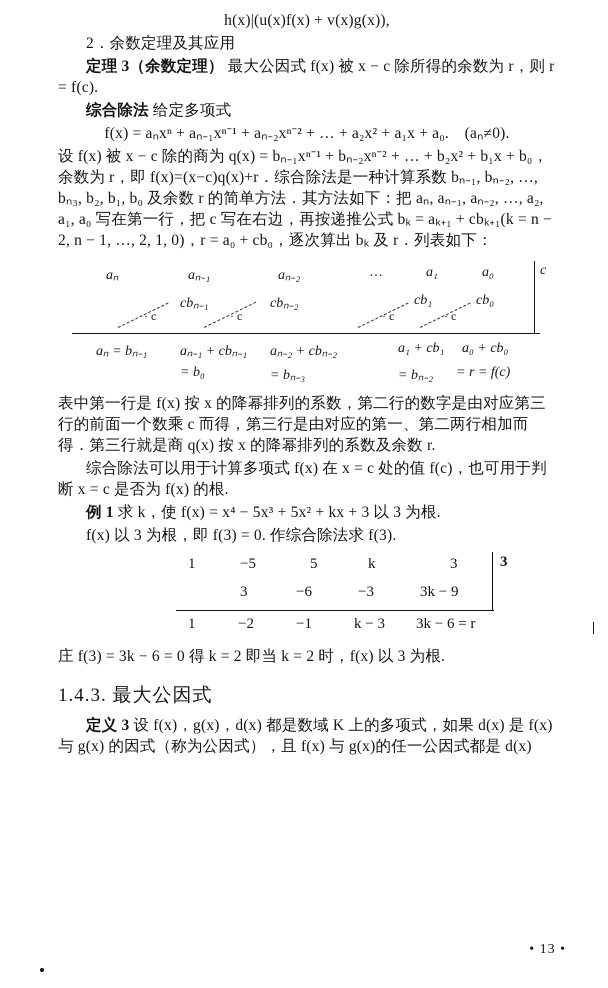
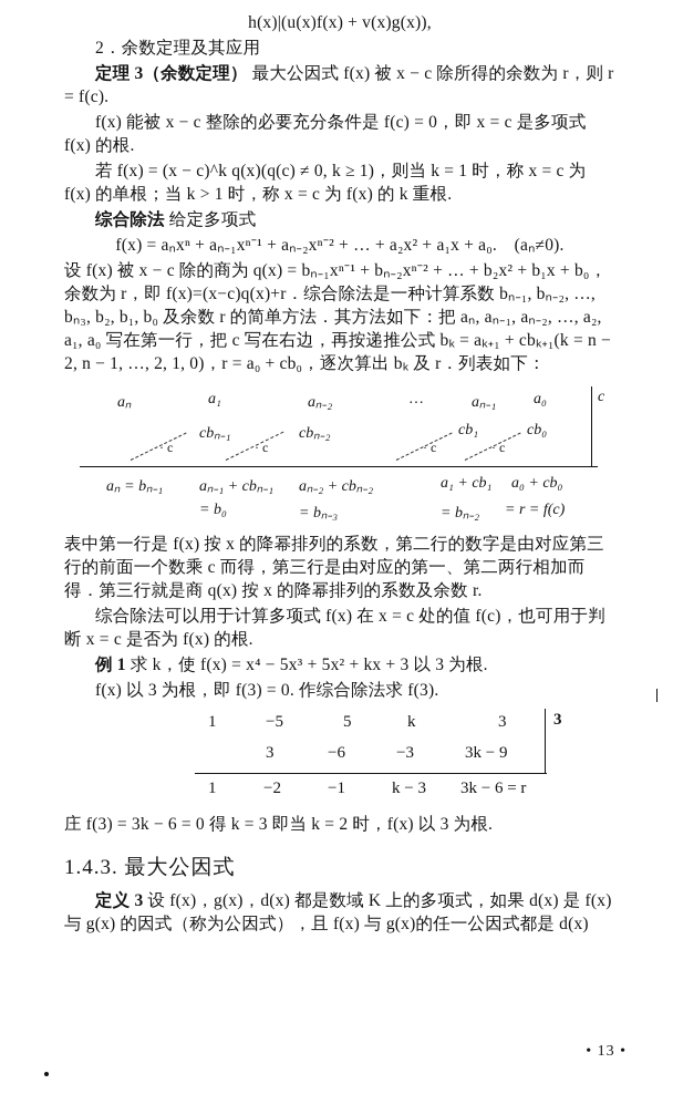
  h(x)|(u(x)f(x) + v(x)g(x)),
  2．余数定理及其应用
  定理 3（余数定理） 最大公因式 f(x) 被 x − c 除所得的余数为 r，则 r = f(c).
+ f(x) 能被 x − c 整除的必要充分条件是 f(c) = 0，即 x = c 是多项式 f(x) 的根.
+ 若 f(x) = (x − c)^k q(x)(q(c) ≠ 0, k ≥ 1)，则当 k = 1 时，称 x = c 为 f(x) 的单根；当 k > 1 时，称 x = c 为 f(x) 的 k 重根.
  综合除法 给定多项式
  f(x) = aₙxⁿ + aₙ₋₁xⁿ⁻¹ + aₙ₋₂xⁿ⁻² + … + a₂x² + a₁x + a₀. (aₙ≠0).
  设 f(x) 被 x − c 除的商为 q(x) = bₙ₋₁xⁿ⁻¹ + bₙ₋₂xⁿ⁻² + … + b₂x² + b₁x + b₀，余数为 r，即 f(x)=(x−c)q(x)+r．综合除法是一种计算系数 bₙ₋₁, bₙ₋₂, …, bₙ₃, b₂, b₁, b₀ 及余数 r 的简单方法．其方法如下：把 aₙ, aₙ₋₁, aₙ₋₂, …, a₂, a₁, a₀ 写在第一行，把 c 写在右边，再按递推公式 bₖ = aₖ₊₁ + cbₖ₊₁(k = n − 2, n − 1, …, 2, 1, 0)，r = a₀ + cb₀，逐次算出 bₖ 及 r．列表如下：
  aₙ
- aₙ₋₁
+ a₁
  aₙ₋₂
  …
- a₁
+ aₙ₋₁
  a₀
  c
  cbₙ₋₁
  cbₙ₋₂
  cb₁
  cb₀
  · c
  · c
  · c
  · c
  aₙ = bₙ₋₁
  aₙ₋₁ + cbₙ₋₁
  aₙ₋₂ + cbₙ₋₂
  a₁ + cb₁
  a₀ + cb₀
  = b₀
  = bₙ₋₃
  = bₙ₋₂
  = r = f(c)
  表中第一行是 f(x) 按 x 的降幂排列的系数，第二行的数字是由对应第三行的前面一个数乘 c 而得，第三行是由对应的第一、第二两行相加而得．第三行就是商 q(x) 按 x 的降幂排列的系数及余数 r.
  综合除法可以用于计算多项式 f(x) 在 x = c 处的值 f(c)，也可用于判断 x = c 是否为 f(x) 的根.
  例 1 求 k，使 f(x) = x⁴ − 5x³ + 5x² + kx + 3 以 3 为根.
  f(x) 以 3 为根，即 f(3) = 0. 作综合除法求 f(3).
  1
  −5
  5
  k
  3
  3
  3
  −6
  −3
  3k − 9
  1
  −2
  −1
  k − 3
  3k − 6 = r
- 庄 f(3) = 3k − 6 = 0 得 k = 2 即当 k = 2 时，f(x) 以 3 为根.
+ 庄 f(3) = 3k − 6 = 0 得 k = 3 即当 k = 2 时，f(x) 以 3 为根.
  1.4.3. 最大公因式
  定义 3 设 f(x)，g(x)，d(x) 都是数域 K 上的多项式，如果 d(x) 是 f(x) 与 g(x) 的因式（称为公因式），且 f(x) 与 g(x)的任一公因式都是 d(x)
  • 13 •
